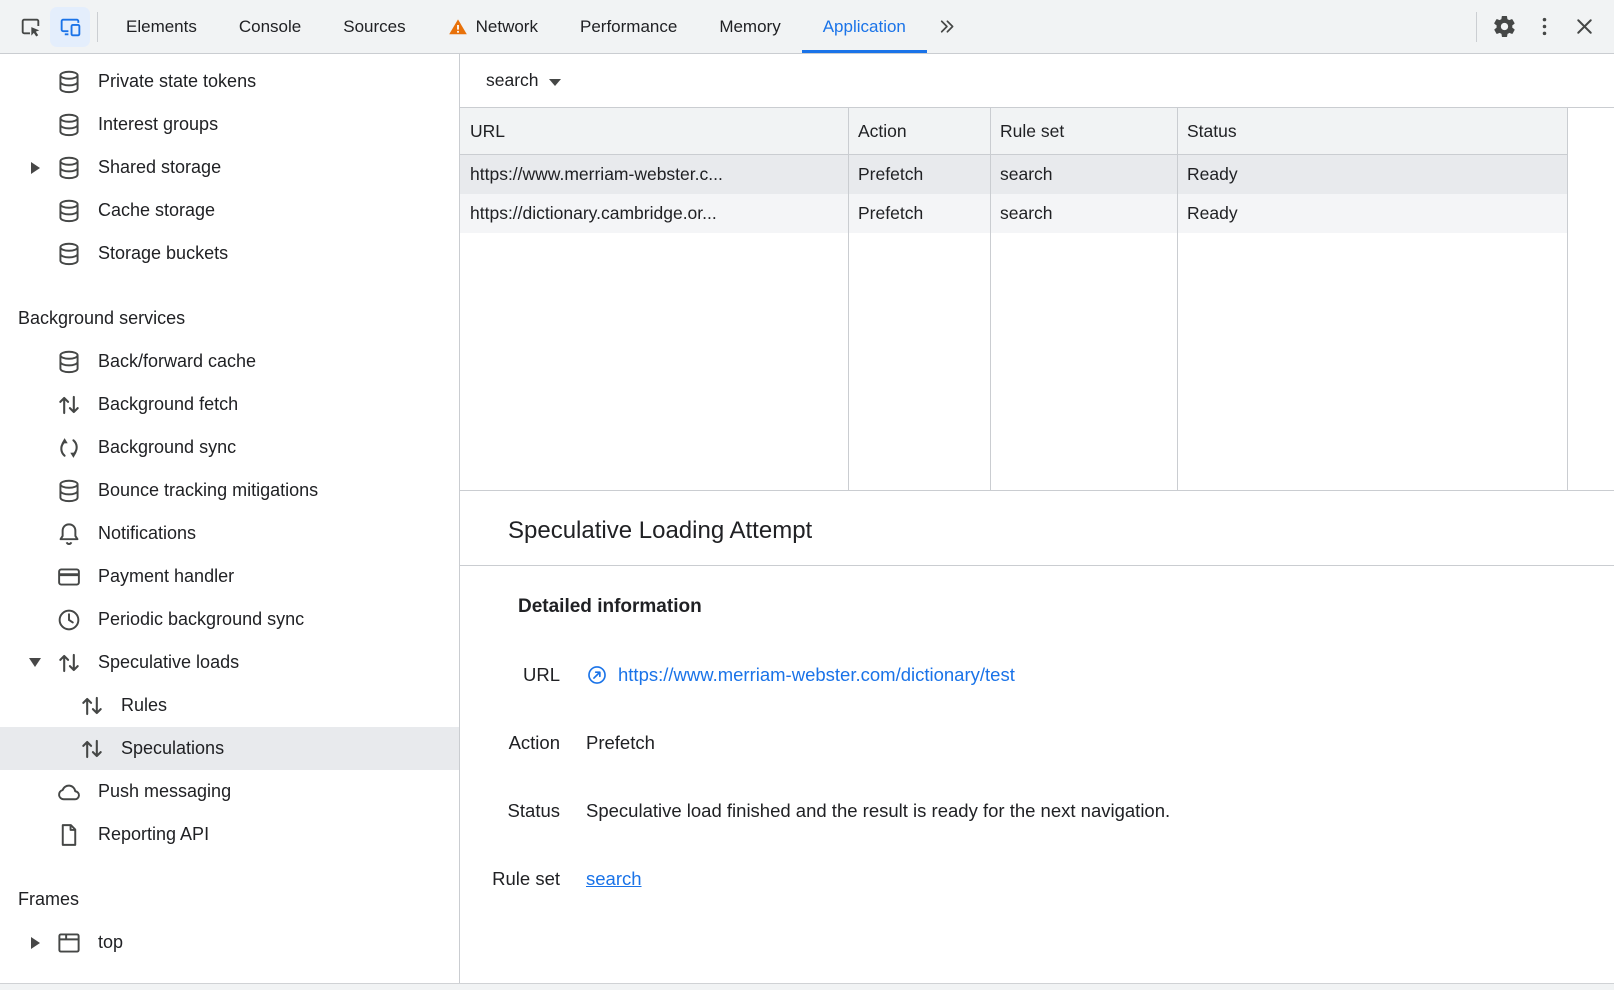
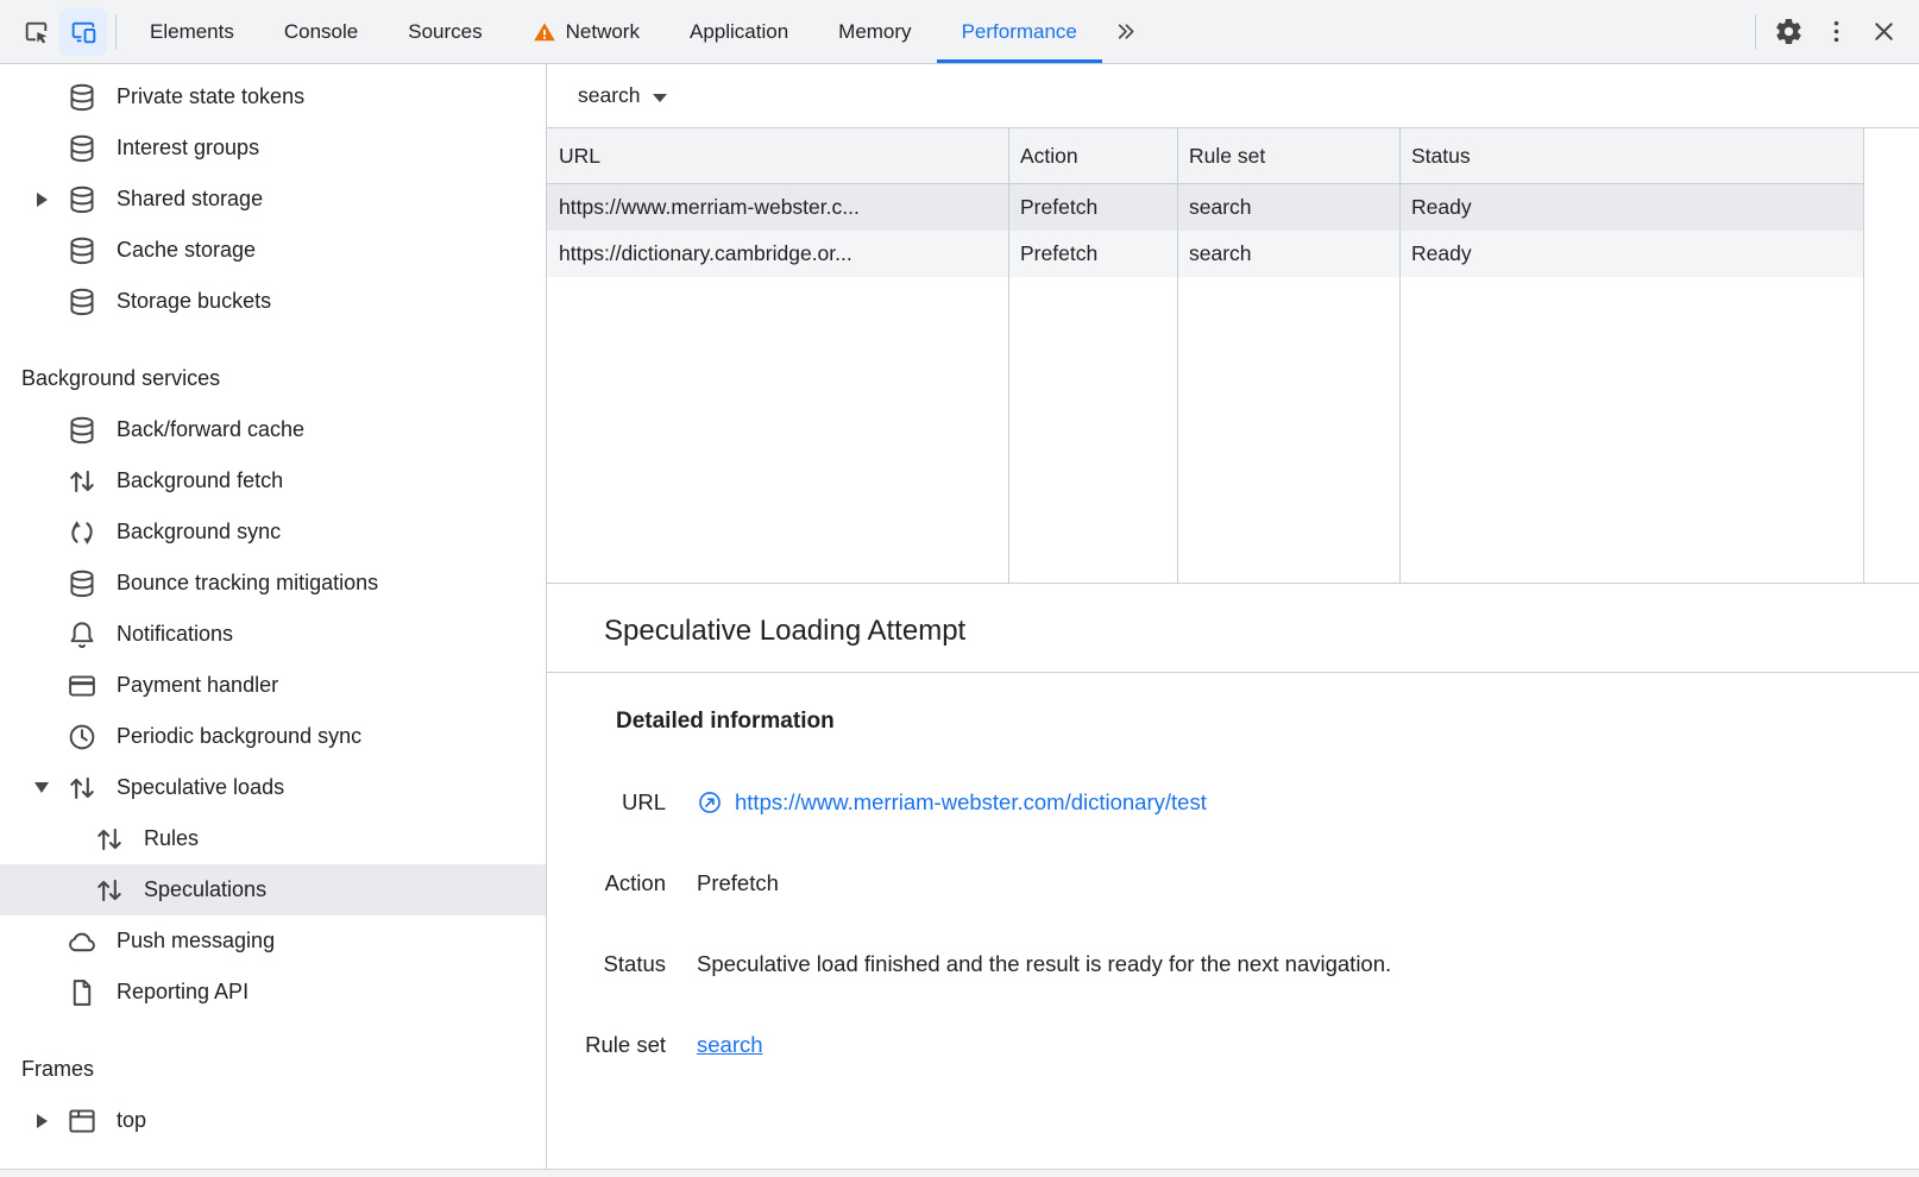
  Elements
  Console
  Sources
  Network
- Performance
+ Application
  Memory
- Application
+ Performance
  Private state tokens
  Interest groups
  Shared storage
  Cache storage
  Storage buckets
  Background services
  Back/forward cache
  Background fetch
  Background sync
  Bounce tracking mitigations
  Notifications
  Payment handler
  Periodic background sync
  Speculative loads
  Rules
  Speculations
  Push messaging
  Reporting API
  Frames
  top
  search
  URL
  Action
  Rule set
  Status
  https://www.merriam-webster.c...
  Prefetch
  search
  Ready
  https://dictionary.cambridge.or...
  Prefetch
  search
  Ready
  Speculative Loading Attempt
  Detailed information
  URL
  https://www.merriam-webster.com/dictionary/test
  Action
  Prefetch
  Status
  Speculative load finished and the result is ready for the next navigation.
  Rule set
  search
